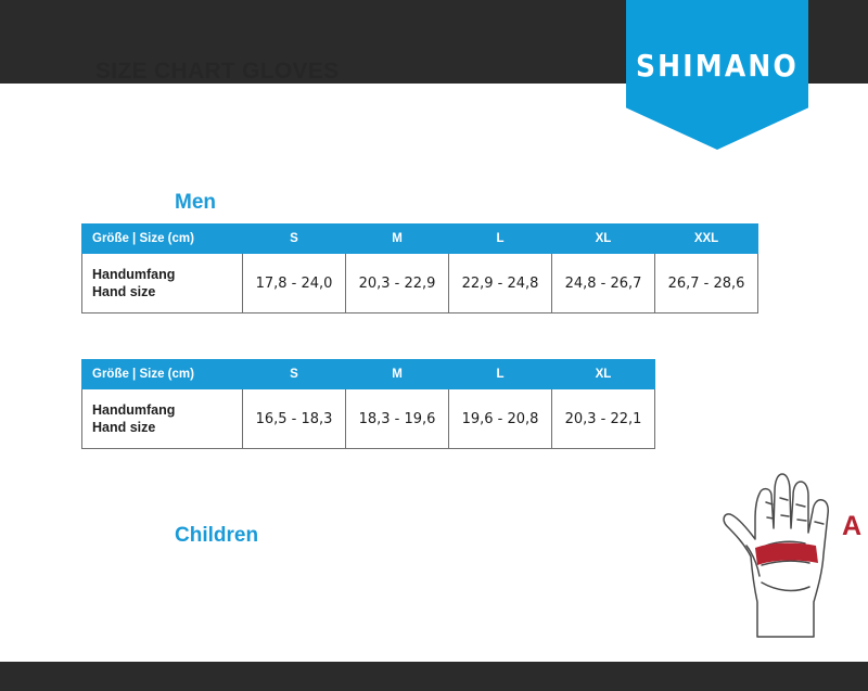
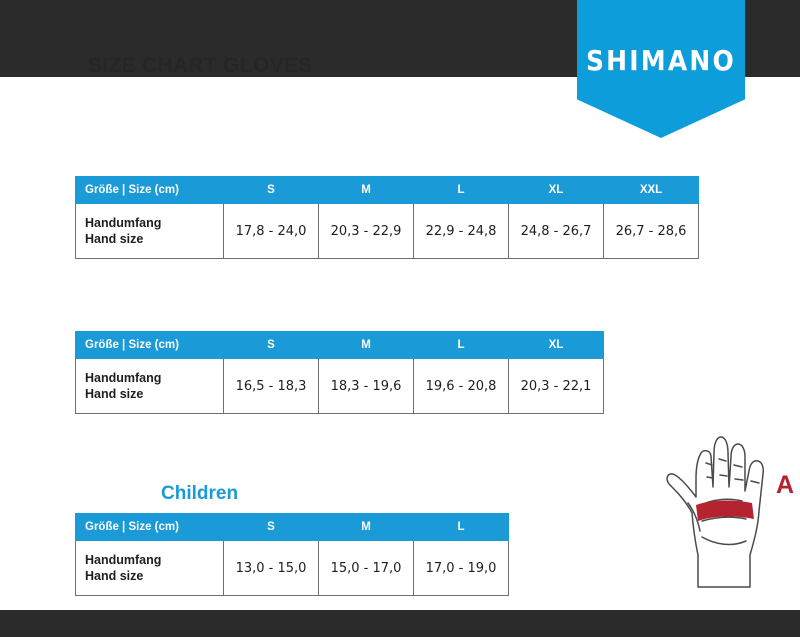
  SIZE CHART GLOVES
  SHIMANO
- Men
  Größe | Size (cm)	S	M	L	XL	XXL
  Handumfang Hand size	17,8 - 24,0	20,3 - 22,9	22,9 - 24,8	24,8 - 26,7	26,7 - 28,6
  Größe | Size (cm)	S	M	L	XL
  Handumfang Hand size	16,5 - 18,3	18,3 - 19,6	19,6 - 20,8	20,3 - 22,1
  Children
+ Größe | Size (cm)	S	M	L
+ Handumfang Hand size	13,0 - 15,0	15,0 - 17,0	17,0 - 19,0
  A
